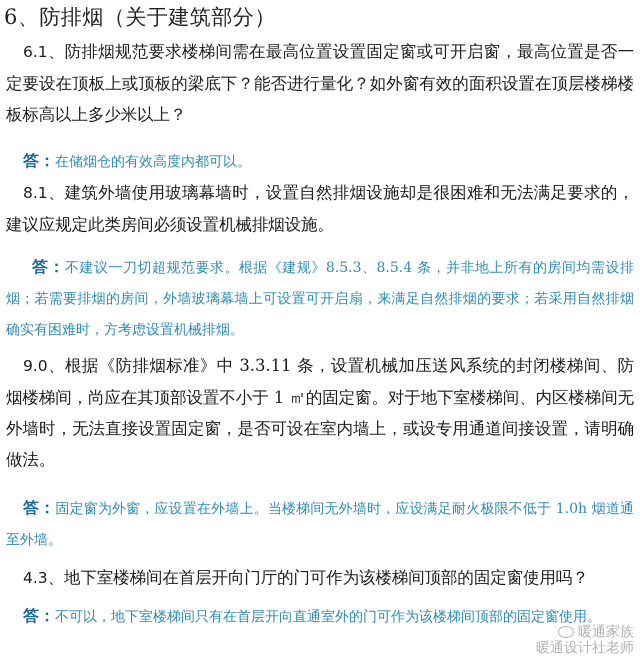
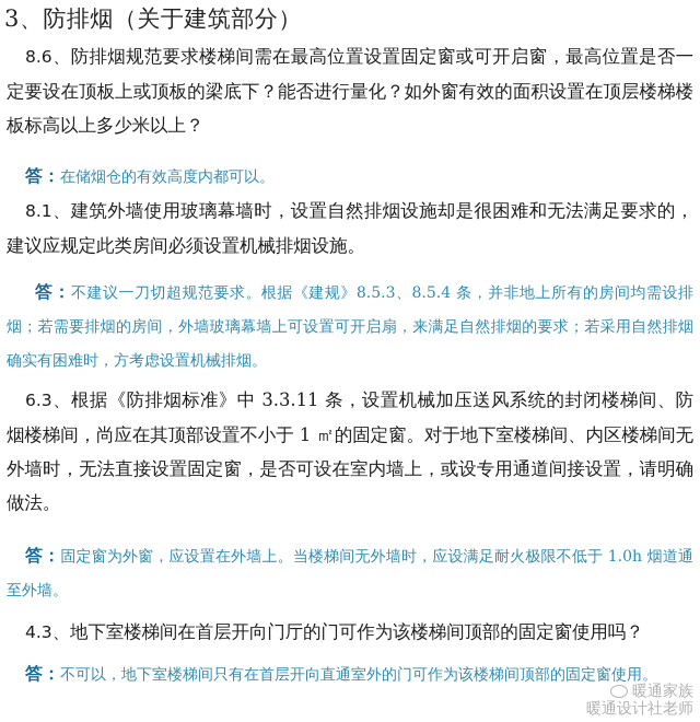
- 6、防排烟（关于建筑部分）
+ 3、防排烟（关于建筑部分）
- 6.1、防排烟规范要求楼梯间需在最高位置设置固定窗或可开启窗，最高位置是否一定要设在顶板上或顶板的梁底下？能否进行量化？如外窗有效的面积设置在顶层楼梯楼板标高以上多少米以上？
+ 8.6、防排烟规范要求楼梯间需在最高位置设置固定窗或可开启窗，最高位置是否一定要设在顶板上或顶板的梁底下？能否进行量化？如外窗有效的面积设置在顶层楼梯楼板标高以上多少米以上？
  答：在储烟仓的有效高度内都可以。
  8.1、建筑外墙使用玻璃幕墙时，设置自然排烟设施却是很困难和无法满足要求的，建议应规定此类房间必须设置机械排烟设施。
  答：不建议一刀切超规范要求。根据《建规》8.5.3、8.5.4 条，并非地上所有的房间均需设排烟；若需要排烟的房间，外墙玻璃幕墙上可设置可开启扇，来满足自然排烟的要求；若采用自然排烟确实有困难时，方考虑设置机械排烟。
- 9.0、根据《防排烟标准》中 3.3.11 条，设置机械加压送风系统的封闭楼梯间、防烟楼梯间，尚应在其顶部设置不小于 1 ㎡的固定窗。对于地下室楼梯间、内区楼梯间无外墙时，无法直接设置固定窗，是否可设在室内墙上，或设专用通道间接设置，请明确做法。
+ 6.3、根据《防排烟标准》中 3.3.11 条，设置机械加压送风系统的封闭楼梯间、防烟楼梯间，尚应在其顶部设置不小于 1 ㎡的固定窗。对于地下室楼梯间、内区楼梯间无外墙时，无法直接设置固定窗，是否可设在室内墙上，或设专用通道间接设置，请明确做法。
  答：固定窗为外窗，应设置在外墙上。当楼梯间无外墙时，应设满足耐火极限不低于 1.0h 烟道通至外墙。
  4.3、地下室楼梯间在首层开向门厅的门可作为该楼梯间顶部的固定窗使用吗？
  答：不可以，地下室楼梯间只有在首层开向直通室外的门可作为该楼梯间顶部的固定窗使用。
  暖通家族
  暖通设计社老师
